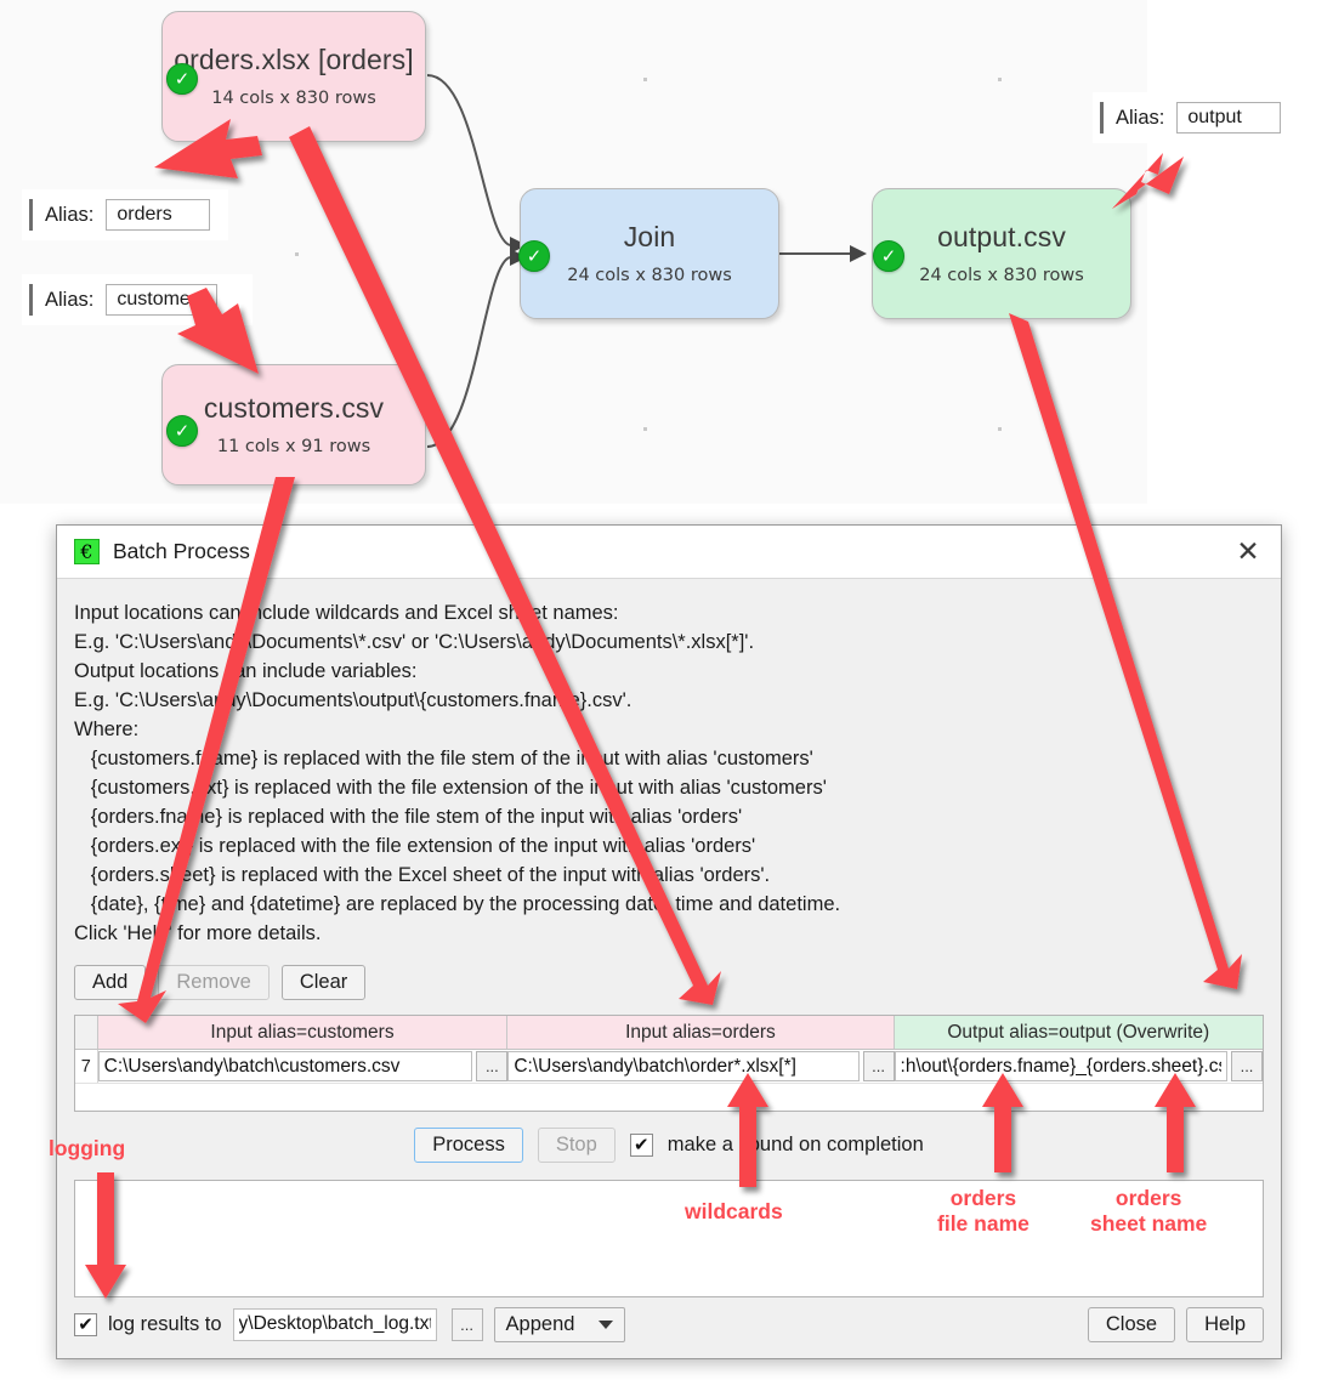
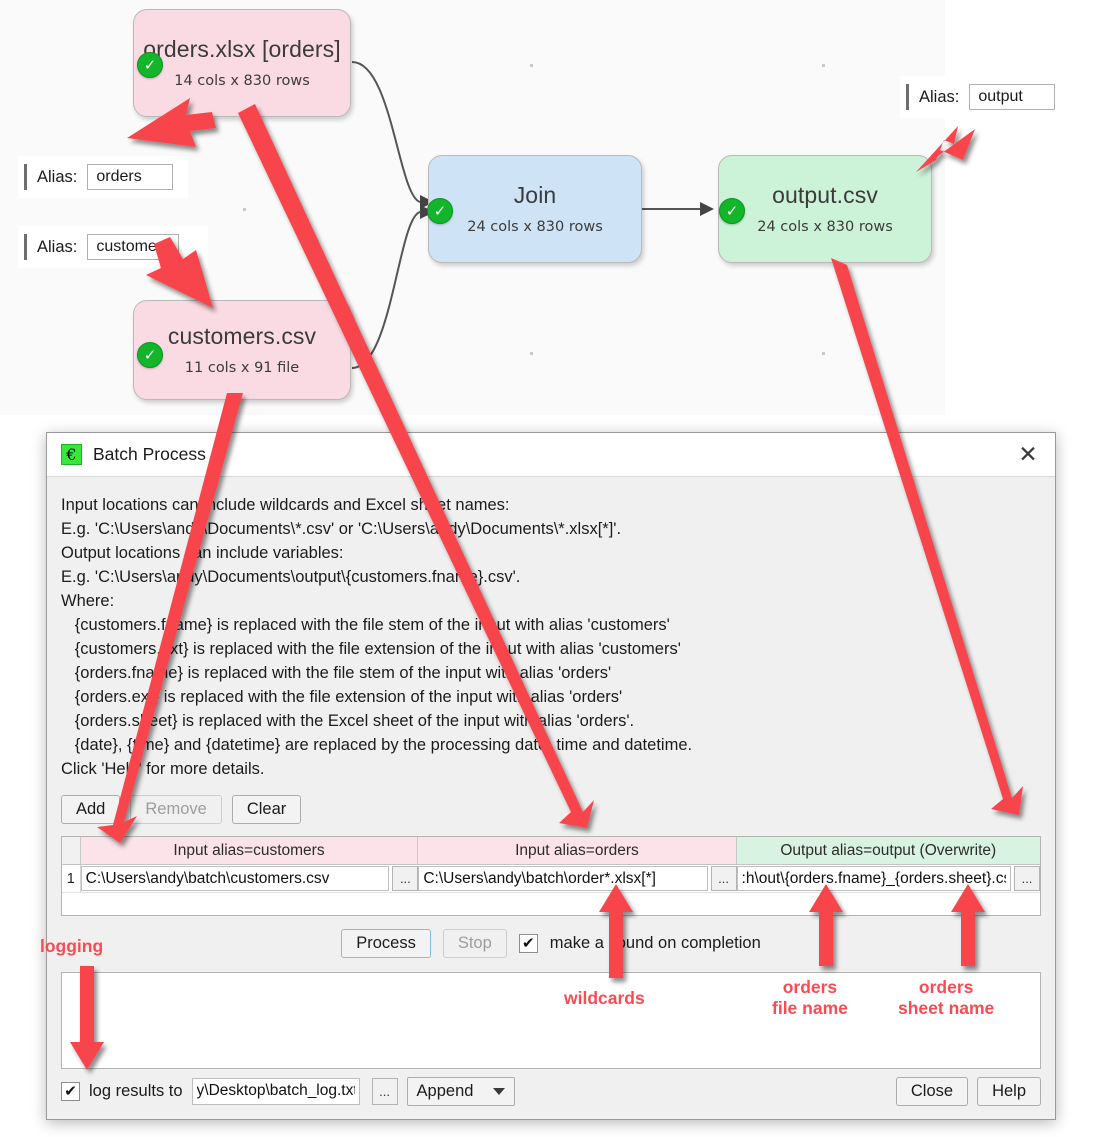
  orders.xlsx [orders]
  14 cols x 830 rows
  ✓
  customers.csv
- 11 cols x 91 rows
+ 11 cols x 91 file
  ✓
  Join
  24 cols x 830 rows
  ✓
  output.csv
  24 cols x 830 rows
  ✓
  Alias:
  orders
  Alias:
  custome
  Alias:
  output
  €
  Batch Process
  ✕
  Input locations canclude wildcards and Excel shet names:
  E.g. 'C:\Users\andDocuments\*.csv' or 'C:\Users\ady\Documents\*.xlsx[*]'.
  Output locationsn include variables:
  E.g. 'C:\Users\ay\Documents\output\{customers.fna}.csv'.
  Where:
  {customers.fame} is replaced with the file stem of the iut with alias 'customers'
  {customers.xt} is replaced with the file extension of the iut with alias 'customers'
  {orders.fnae} is replaced with the file stem of the input wit alias 'orders'
  {orders.ex is replaced with the file extension of the input wit alias 'orders'
  {orders.seet} is replaced with the Excel sheet of the input wit alias 'orders'.
  {date}, {me} and {datetime} are replaced by the processing dat time and datetime.
  Click 'Hel' for more details.
  Add
  Remove
  Clear
  Input alias=customers
  Input alias=orders
  Output alias=output (Overwrite)
- 7
+ 1
  C:\Users\andy\batch\customers.csv
  ...
  C:\Users\andy\batch\order*.xlsx[*]
  ...
  :h\out\{orders.fname}_{orders.sheet}.c
  ...
  Process
  Stop
  ✔
  make aund on completion
  ✔
  log results to
  y\Desktop\batch_log.tx
  ...
  Append
  Close
  Help
  logging
  wildcards
  orders
  file name
  orders
  sheet name
